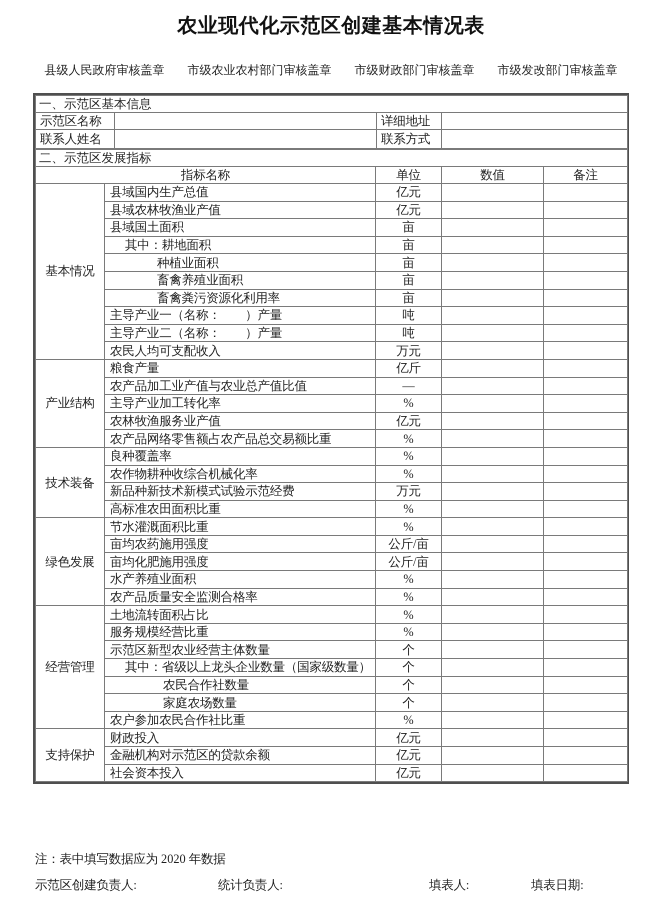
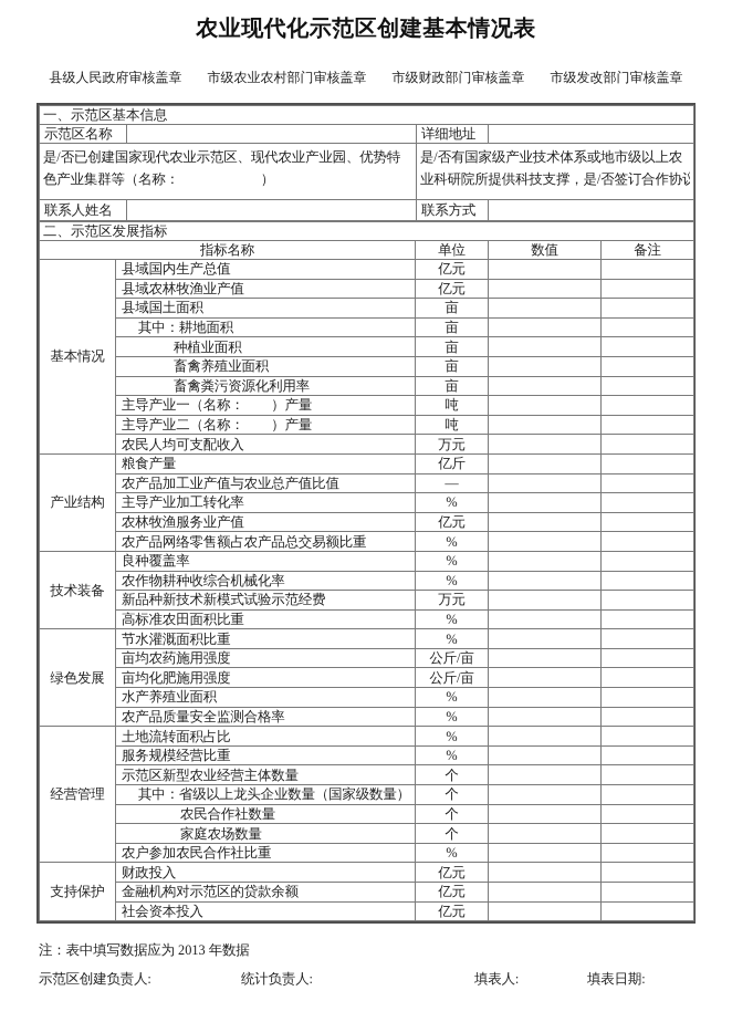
  农业现代化示范区创建基本情况表
  县级人民政府审核盖章
  市级农业农村部门审核盖章
  市级财政部门审核盖章
  市级发改部门审核盖章
  一、示范区基本信息
  示范区名称		详细地址
+ 是/否已创建国家现代农业示范区、现代农业产业园、优势特 色产业集群等（名称： ）	是/否有国家级产业技术体系或地市级以上农 业科研院所提供科技支撑，是/否签订合作协议
  联系人姓名		联系方式
  二、示范区发展指标
  指标名称	单位	数值	备注
  基本情况	县域国内生产总值	亿元
  县域农林牧渔业产值	亿元
  县域国土面积	亩
  其中：耕地面积	亩
  种植业面积	亩
  畜禽养殖业面积	亩
  畜禽粪污资源化利用率	亩
  主导产业一（名称： ）产量	吨
  主导产业二（名称： ）产量	吨
  农民人均可支配收入	万元
  产业结构	粮食产量	亿斤
  农产品加工业产值与农业总产值比值	—
  主导产业加工转化率	%
  农林牧渔服务业产值	亿元
  农产品网络零售额占农产品总交易额比重	%
  技术装备	良种覆盖率	%
  农作物耕种收综合机械化率	%
  新品种新技术新模式试验示范经费	万元
  高标准农田面积比重	%
  绿色发展	节水灌溉面积比重	%
  亩均农药施用强度	公斤/亩
  亩均化肥施用强度	公斤/亩
  水产养殖业面积	%
  农产品质量安全监测合格率	%
  经营管理	土地流转面积占比	%
  服务规模经营比重	%
  示范区新型农业经营主体数量	个
  其中：省级以上龙头企业数量（国家级数量）	个
  农民合作社数量	个
  家庭农场数量	个
  农户参加农民合作社比重	%
  支持保护	财政投入	亿元
  金融机构对示范区的贷款余额	亿元
  社会资本投入	亿元
- 注：表中填写数据应为 2020 年数据
+ 注：表中填写数据应为 2013 年数据
  示范区创建负责人:
  统计负责人:
  填表人:
  填表日期:
